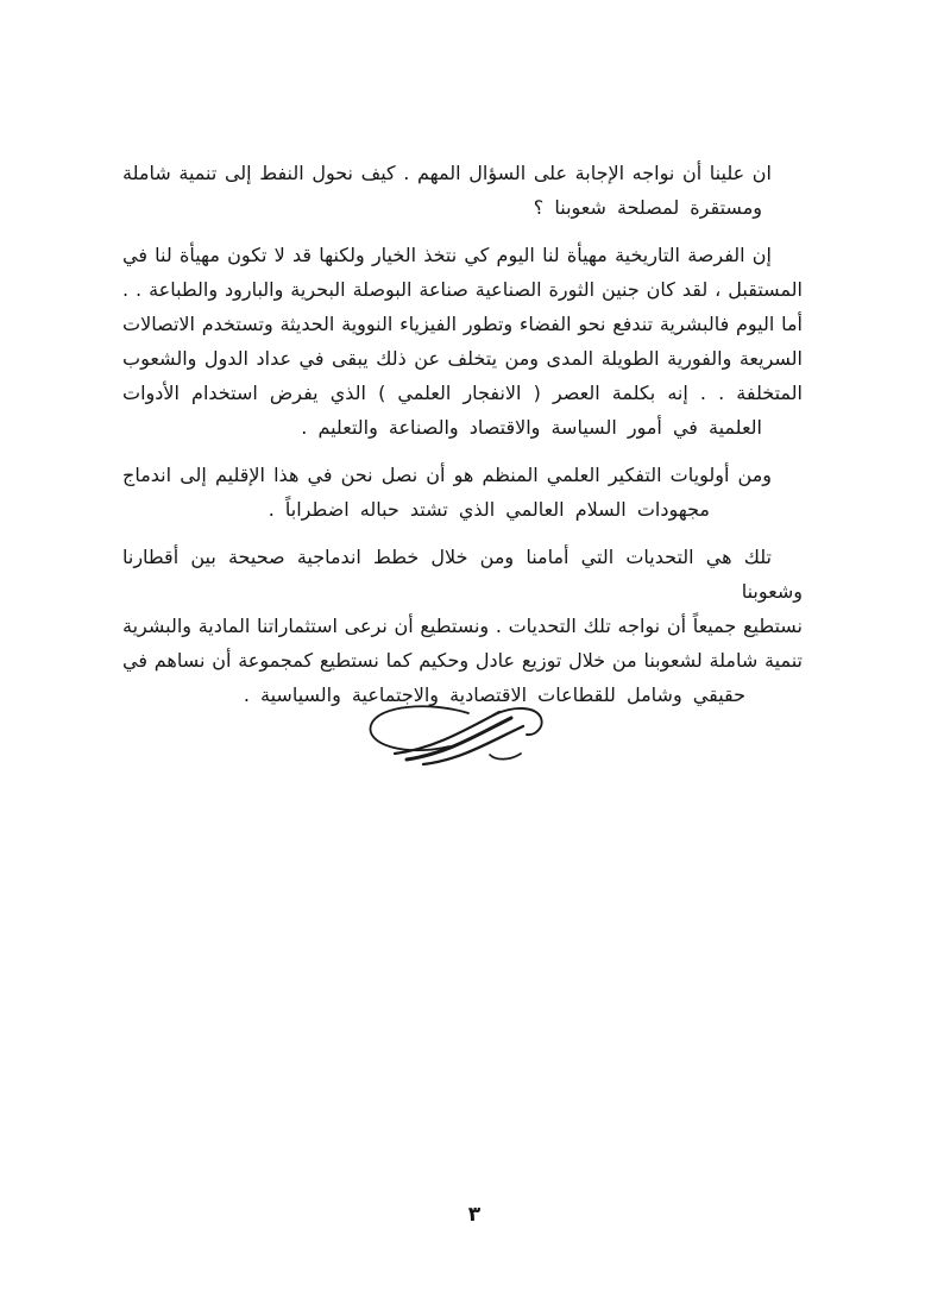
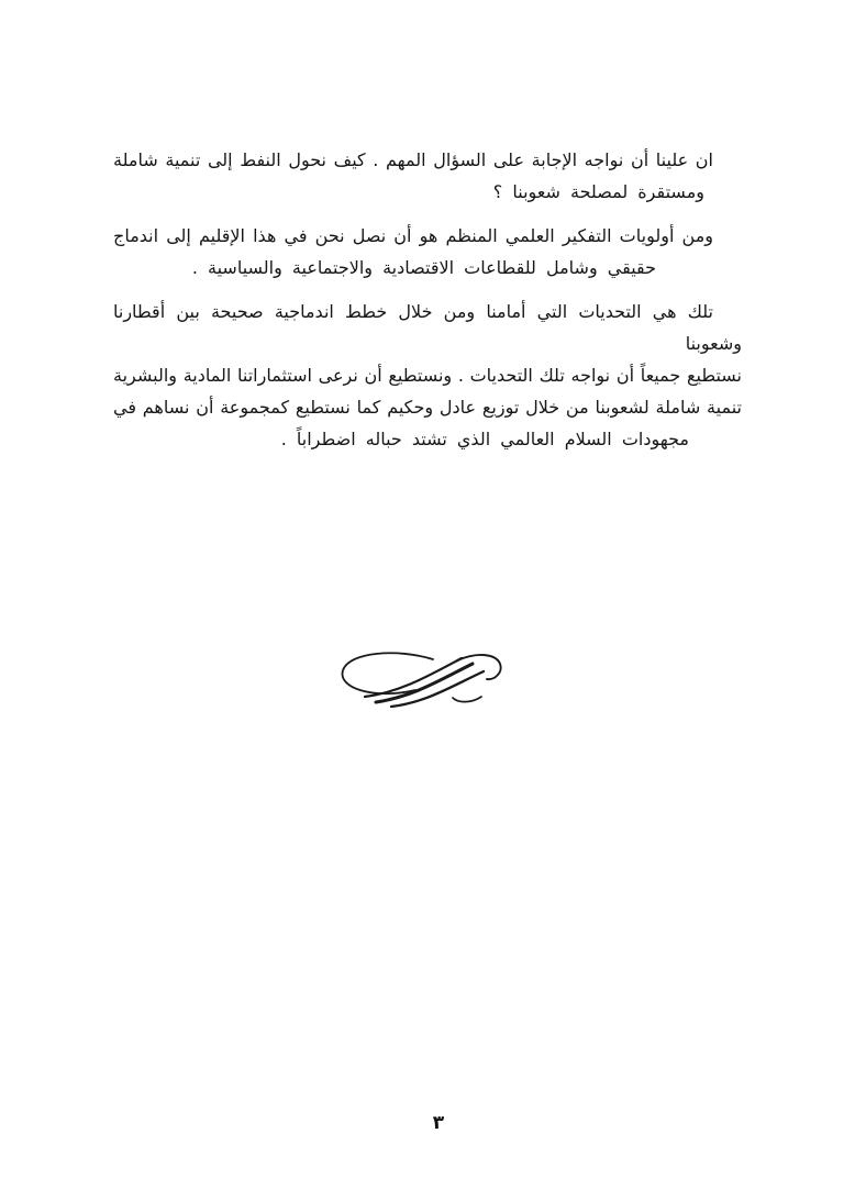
  ان علينا أن نواجه الإجابة على السؤال المهم . كيف نحول النفط إلى تنمية شاملة
  ومستقرة لمصلحة شعوبنا ؟
- إن الفرصة التاريخية مهيأة لنا اليوم كي نتخذ الخيار ولكنها قد لا تكون مهيأة لنا في
- المستقبل ، لقد كان جنين الثورة الصناعية صناعة البوصلة البحرية والبارود والطباعة . .
- أما اليوم فالبشرية تندفع نحو الفضاء وتطور الفيزياء النووية الحديثة وتستخدم الاتصالات
- السريعة والفورية الطويلة المدى ومن يتخلف عن ذلك يبقى في عداد الدول والشعوب
- المتخلفة . . إنه بكلمة العصر ( الانفجار العلمي ) الذي يفرض استخدام الأدوات
- العلمية في أمور السياسة والاقتصاد والصناعة والتعليم .
  ومن أولويات التفكير العلمي المنظم هو أن نصل نحن في هذا الإقليم إلى اندماج
- مجهودات السلام العالمي الذي تشتد حباله اضطراباً .
+ حقيقي وشامل للقطاعات الاقتصادية والاجتماعية والسياسية .
  تلك هي التحديات التي أمامنا ومن خلال خطط اندماجية صحيحة بين أقطارنا وشعوبنا
  نستطيع جميعاً أن نواجه تلك التحديات . ونستطيع أن نرعى استثماراتنا المادية والبشرية
  تنمية شاملة لشعوبنا من خلال توزيع عادل وحكيم كما نستطيع كمجموعة أن نساهم في
- حقيقي وشامل للقطاعات الاقتصادية والاجتماعية والسياسية .
+ مجهودات السلام العالمي الذي تشتد حباله اضطراباً .
  ٣
